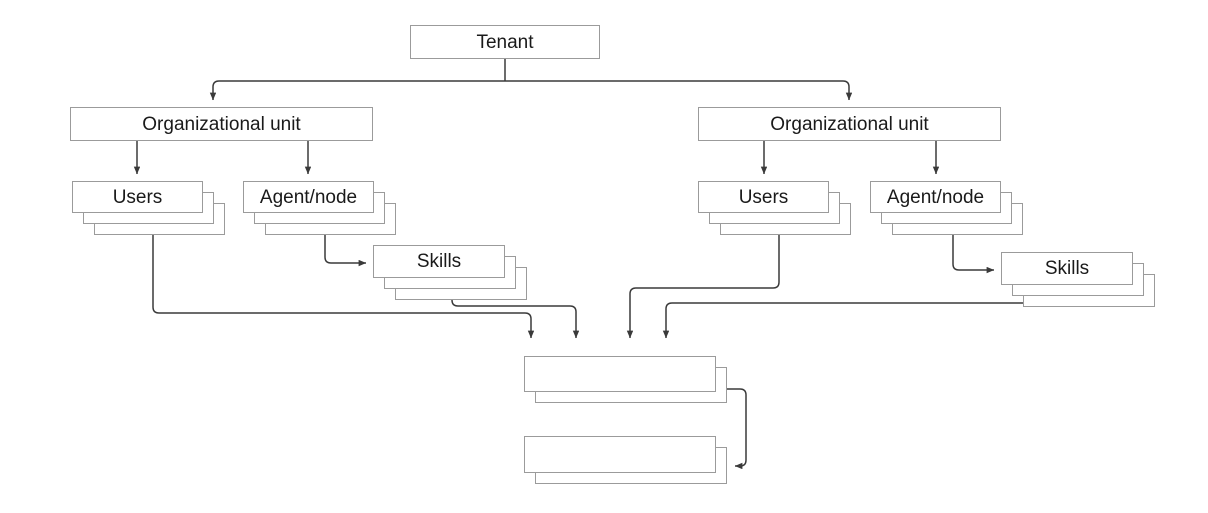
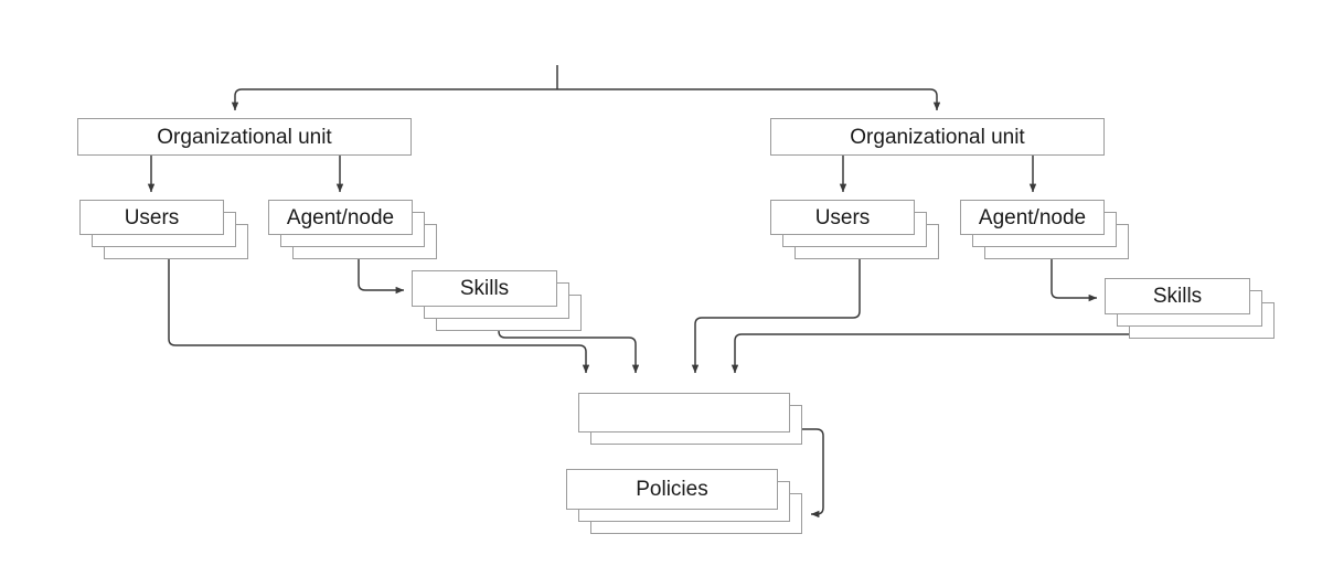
- Tenant
  Organizational unit
  Organizational unit
  Users
  Agent/node
  Users
  Agent/node
  Skills
  Skills
+ Policies
